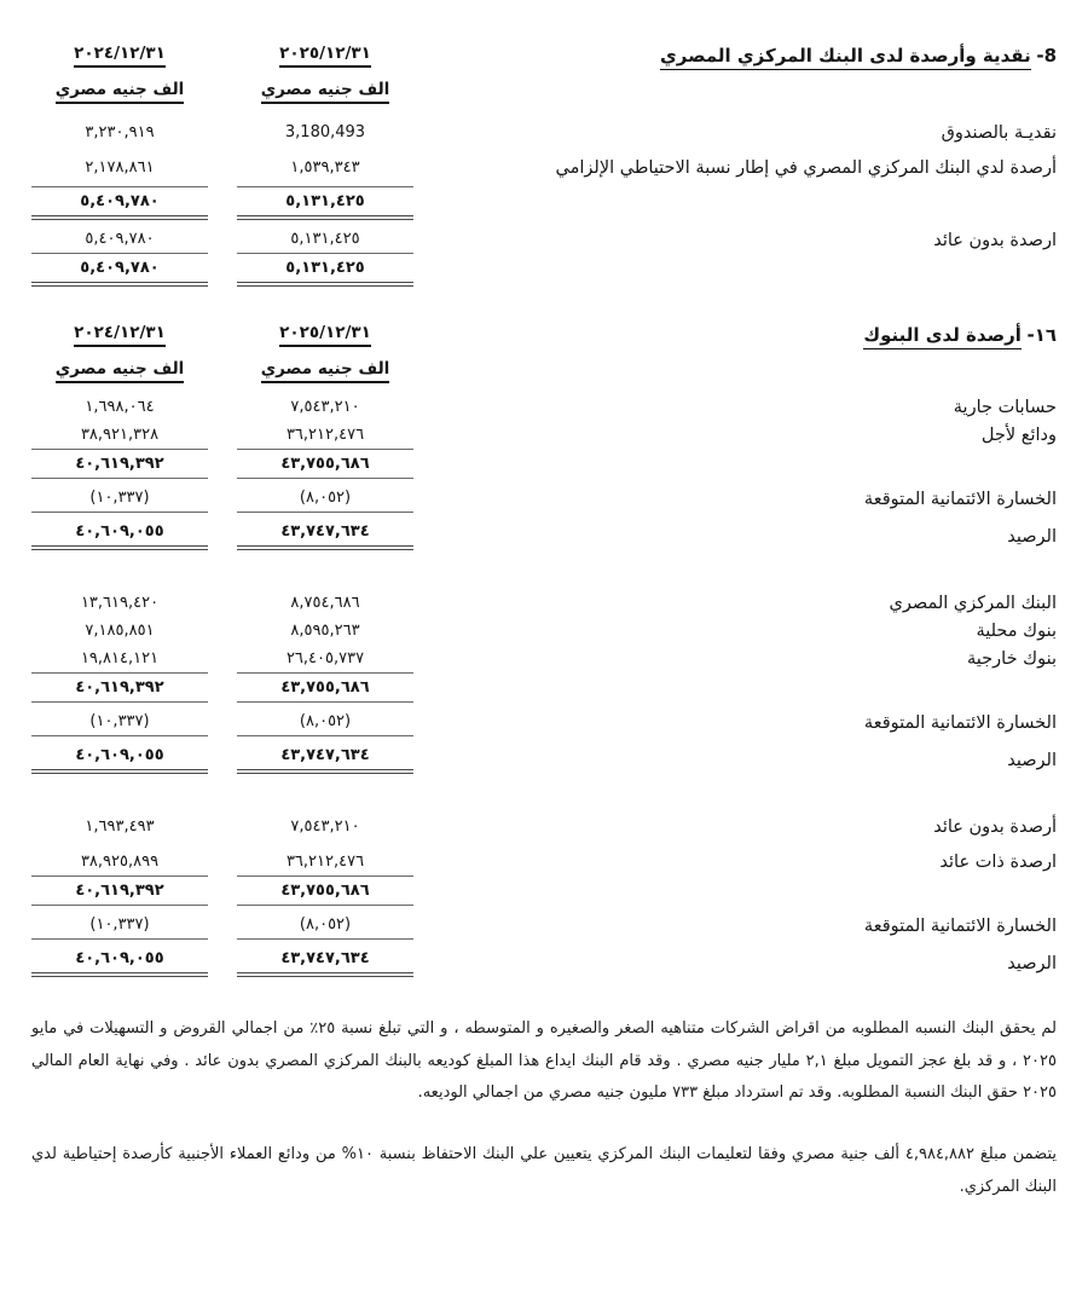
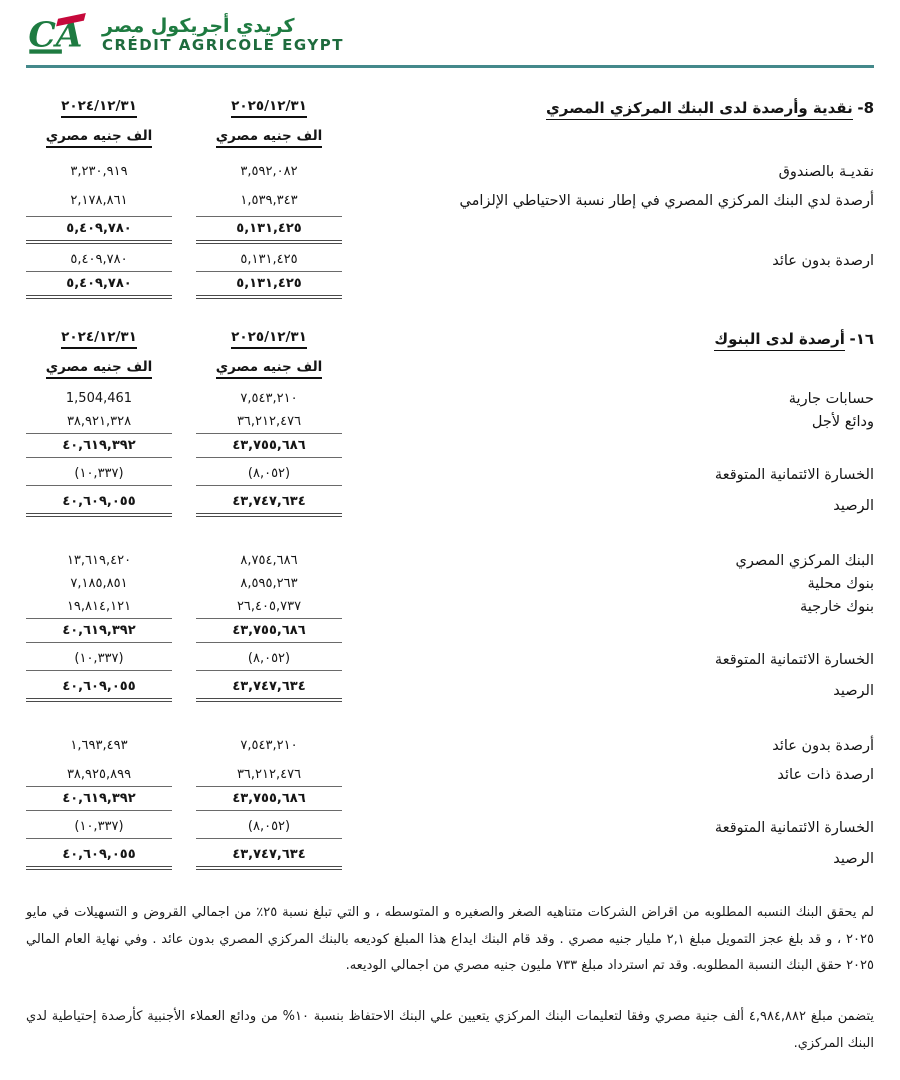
+ CA
+ كريدي أجريكول مصر
+ CRÉDIT AGRICOLE EGYPT
  8- نقدية وأرصدة لدى البنك المركزي المصري
  ٢٠٢٥/١٢/٣١
  ٢٠٢٤/١٢/٣١
  الف جنيه مصري
  الف جنيه مصري
  نقديـة بالصندوق
- 3,180,493
+ ٣,٥٩٢,٠٨٢
  ٣,٢٣٠,٩١٩
  أرصدة لدي البنك المركزي المصري في إطار نسبة الاحتياطي الإلزامي
  ١,٥٣٩,٣٤٣
  ٢,١٧٨,٨٦١
  ٥,١٣١,٤٢٥
  ٥,٤٠٩,٧٨٠
  ارصدة بدون عائد
  ٥,١٣١,٤٢٥
  ٥,٤٠٩,٧٨٠
  ٥,١٣١,٤٢٥
  ٥,٤٠٩,٧٨٠
  ١٦- أرصدة لدى البنوك
  ٢٠٢٥/١٢/٣١
  ٢٠٢٤/١٢/٣١
  الف جنيه مصري
  الف جنيه مصري
  حسابات جارية
  ٧,٥٤٣,٢١٠
- ١,٦٩٨,٠٦٤
+ 1,504,461
  ودائع لأجل
  ٣٦,٢١٢,٤٧٦
  ٣٨,٩٢١,٣٢٨
  ٤٣,٧٥٥,٦٨٦
  ٤٠,٦١٩,٣٩٢
  الخسارة الائتمانية المتوقعة
  (٨,٠٥٢)
  (١٠,٣٣٧)
  الرصيد
  ٤٣,٧٤٧,٦٣٤
  ٤٠,٦٠٩,٠٥٥
  البنك المركزي المصري
  ٨,٧٥٤,٦٨٦
  ١٣,٦١٩,٤٢٠
  بنوك محلية
  ٨,٥٩٥,٢٦٣
  ٧,١٨٥,٨٥١
  بنوك خارجية
  ٢٦,٤٠٥,٧٣٧
  ١٩,٨١٤,١٢١
  ٤٣,٧٥٥,٦٨٦
  ٤٠,٦١٩,٣٩٢
  الخسارة الائتمانية المتوقعة
  (٨,٠٥٢)
  (١٠,٣٣٧)
  الرصيد
  ٤٣,٧٤٧,٦٣٤
  ٤٠,٦٠٩,٠٥٥
  أرصدة بدون عائد
  ٧,٥٤٣,٢١٠
  ١,٦٩٣,٤٩٣
  ارصدة ذات عائد
  ٣٦,٢١٢,٤٧٦
  ٣٨,٩٢٥,٨٩٩
  ٤٣,٧٥٥,٦٨٦
  ٤٠,٦١٩,٣٩٢
  الخسارة الائتمانية المتوقعة
  (٨,٠٥٢)
  (١٠,٣٣٧)
  الرصيد
  ٤٣,٧٤٧,٦٣٤
  ٤٠,٦٠٩,٠٥٥
  لم يحقق البنك النسبه المطلوبه من اقراض الشركات متناهيه الصغر والصغيره و المتوسطه ، و التي تبلغ نسبة ٢٥٪ من اجمالي القروض و التسهيلات في مايو ٢٠٢٥ ، و قد بلغ عجز التمويل مبلغ ٢,١ مليار جنيه مصري . وقد قام البنك ايداع هذا المبلغ كوديعه بالبنك المركزي المصري بدون عائد . وفي نهاية العام المالي ٢٠٢٥ حقق البنك النسبة المطلوبه. وقد تم استرداد مبلغ ٧٣٣ مليون جنيه مصري من اجمالي الوديعه.
  يتضمن مبلغ ٤,٩٨٤,٨٨٢ ألف جنية مصري وفقا لتعليمات البنك المركزي يتعيين علي البنك الاحتفاظ بنسبة ١٠% من ودائع العملاء الأجنبية كأرصدة إحتياطية لدي البنك المركزي.
